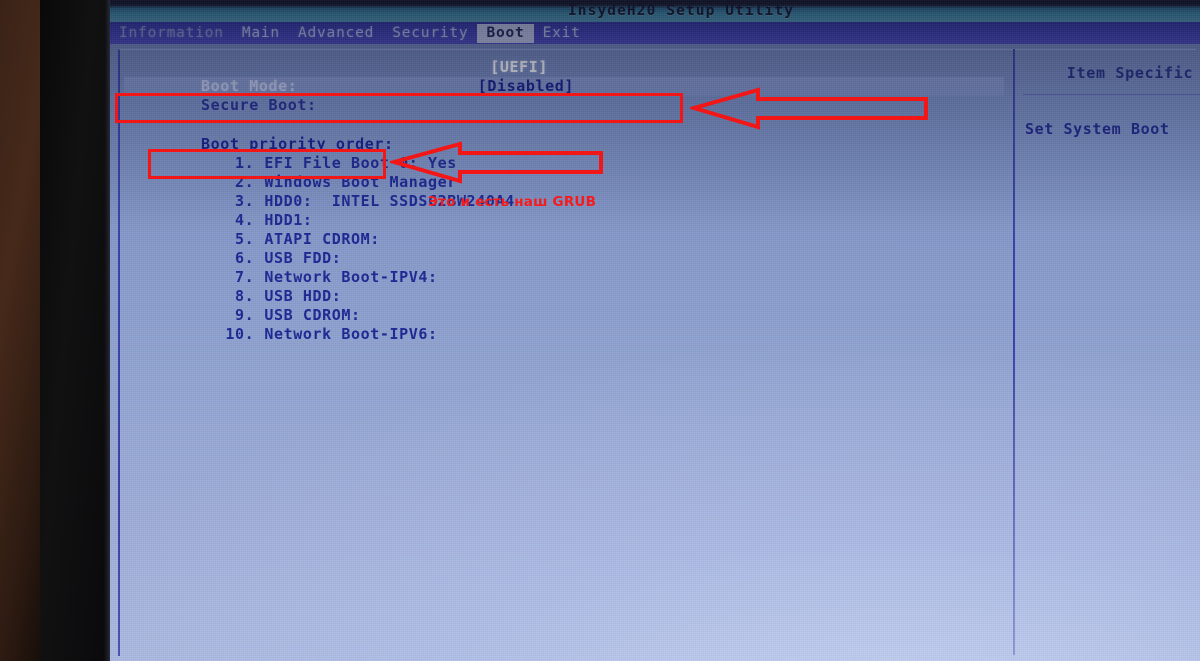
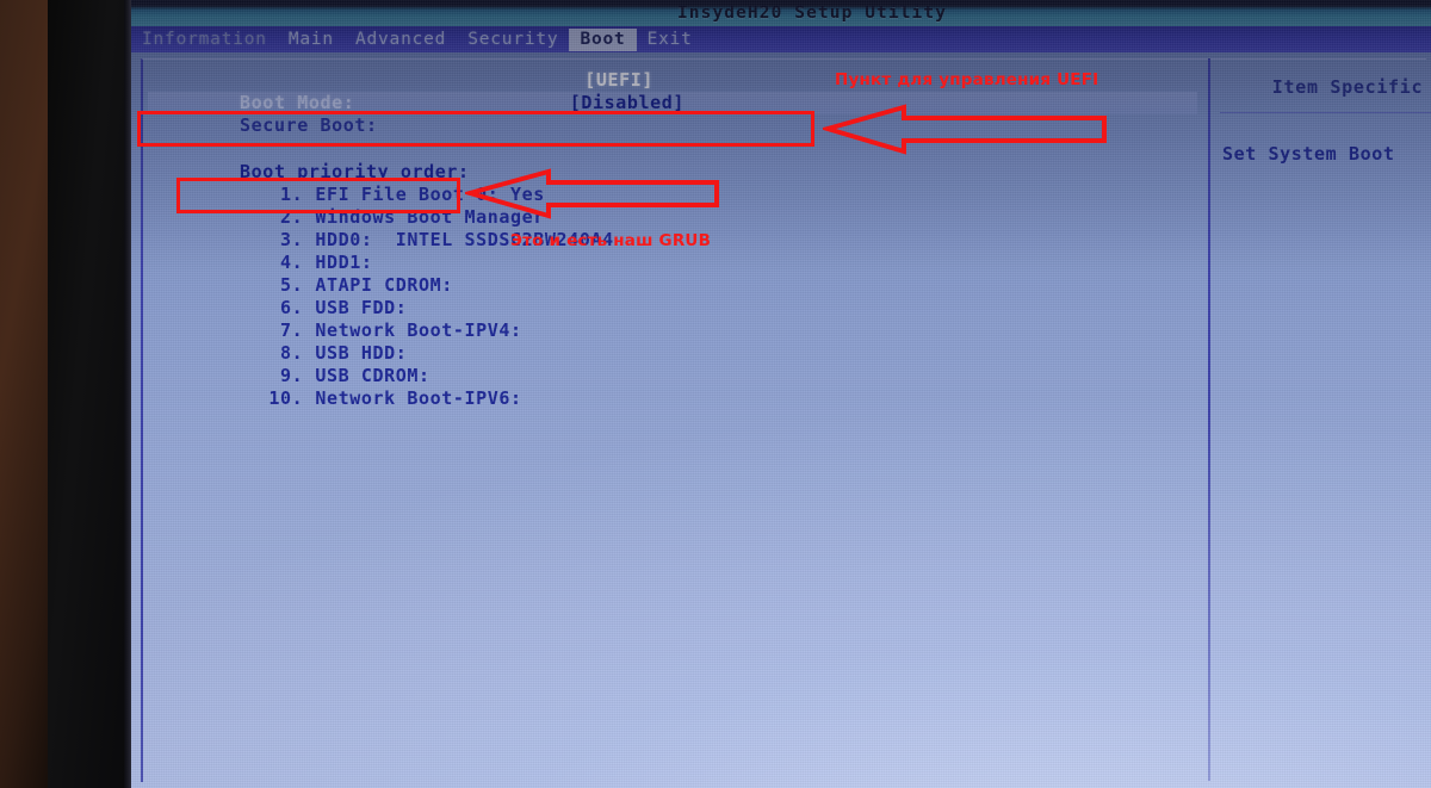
+ Пункт для управления UEFI
  Это и есть наш GRUB
